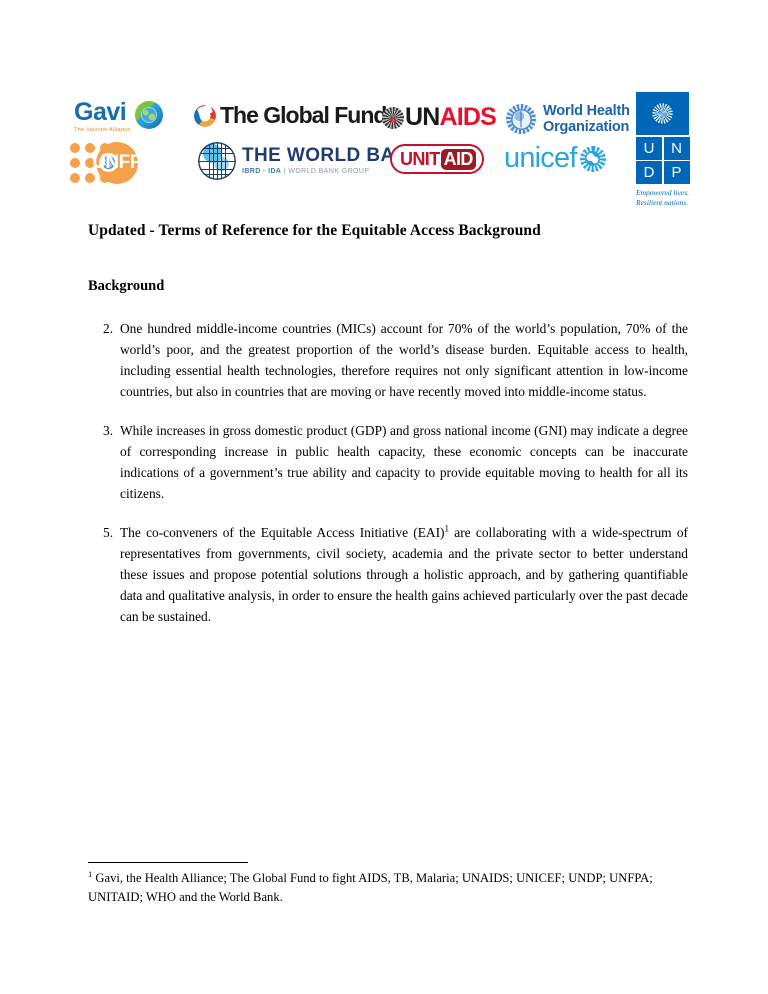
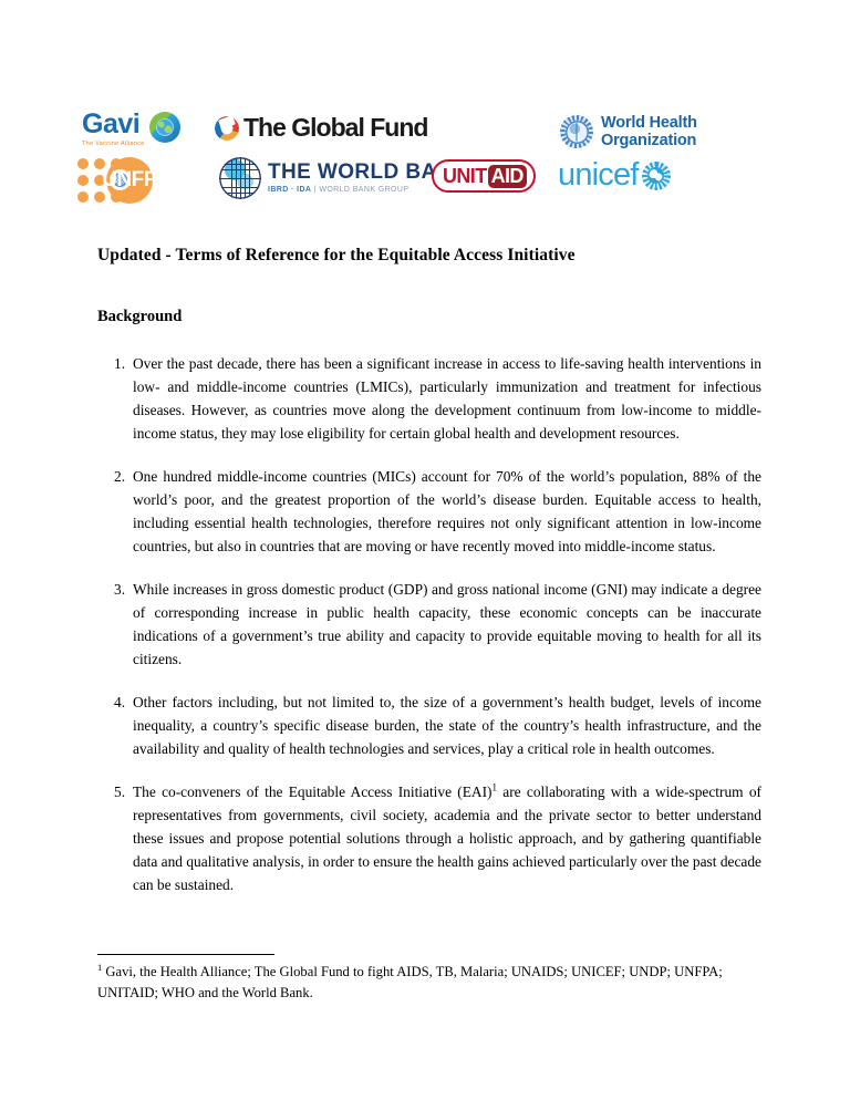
  Gavi
  UNFPA
  The Global Fund
  THE WORLD BA
- UN
- AIDS
  UNIT
  AID
  World Health
  Organization
  unicef
- U
- N
- D
- P
- Empowered lives.
- Resilient nations.
- Updated - Terms of Reference for the Equitable Access Background
+ Updated - Terms of Reference for the Equitable Access Initiative
  Background
+ 1.
+ Over the past decade, there has been a significant increase in access to life-saving health interventions in low- and middle-income countries (LMICs), particularly immunization and treatment for infectious diseases. However, as countries move along the development continuum from low-income to middle-income status, they may lose eligibility for certain global health and development resources.
  2.
- One hundred middle-income countries (MICs) account for 70% of the world’s population, 70% of the world’s poor, and the greatest proportion of the world’s disease burden. Equitable access to health, including essential health technologies, therefore requires not only significant attention in low-income countries, but also in countries that are moving or have recently moved into middle-income status.
+ One hundred middle-income countries (MICs) account for 70% of the world’s population, 88% of the world’s poor, and the greatest proportion of the world’s disease burden. Equitable access to health, including essential health technologies, therefore requires not only significant attention in low-income countries, but also in countries that are moving or have recently moved into middle-income status.
  3.
  While increases in gross domestic product (GDP) and gross national income (GNI) may indicate a degree of corresponding increase in public health capacity, these economic concepts can be inaccurate indications of a government’s true ability and capacity to provide equitable moving to health for all its citizens.
+ 4.
+ Other factors including, but not limited to, the size of a government’s health budget, levels of income inequality, a country’s specific disease burden, the state of the country’s health infrastructure, and the availability and quality of health technologies and services, play a critical role in health outcomes.
  5.
  The co-conveners of the Equitable Access Initiative (EAI)1 are collaborating with a wide-spectrum of representatives from governments, civil society, academia and the private sector to better understand these issues and propose potential solutions through a holistic approach, and by gathering quantifiable data and qualitative analysis, in order to ensure the health gains achieved particularly over the past decade can be sustained.
  1 Gavi, the Health Alliance; The Global Fund to fight AIDS, TB, Malaria; UNAIDS; UNICEF; UNDP; UNFPA; UNITAID; WHO and the World Bank.
